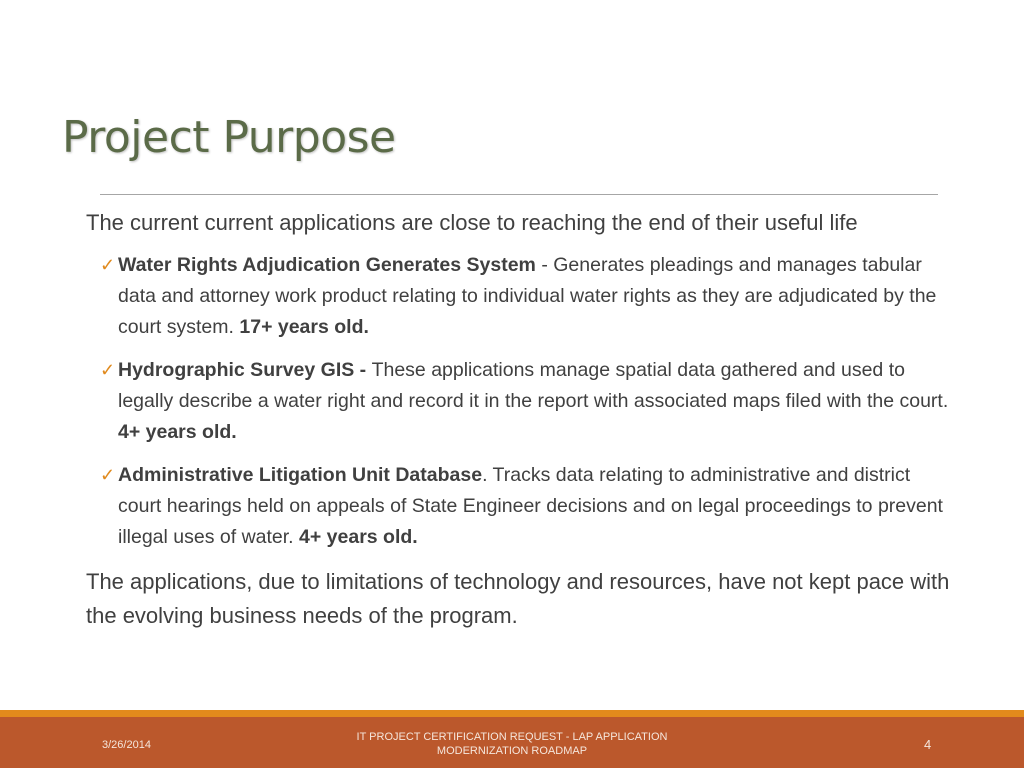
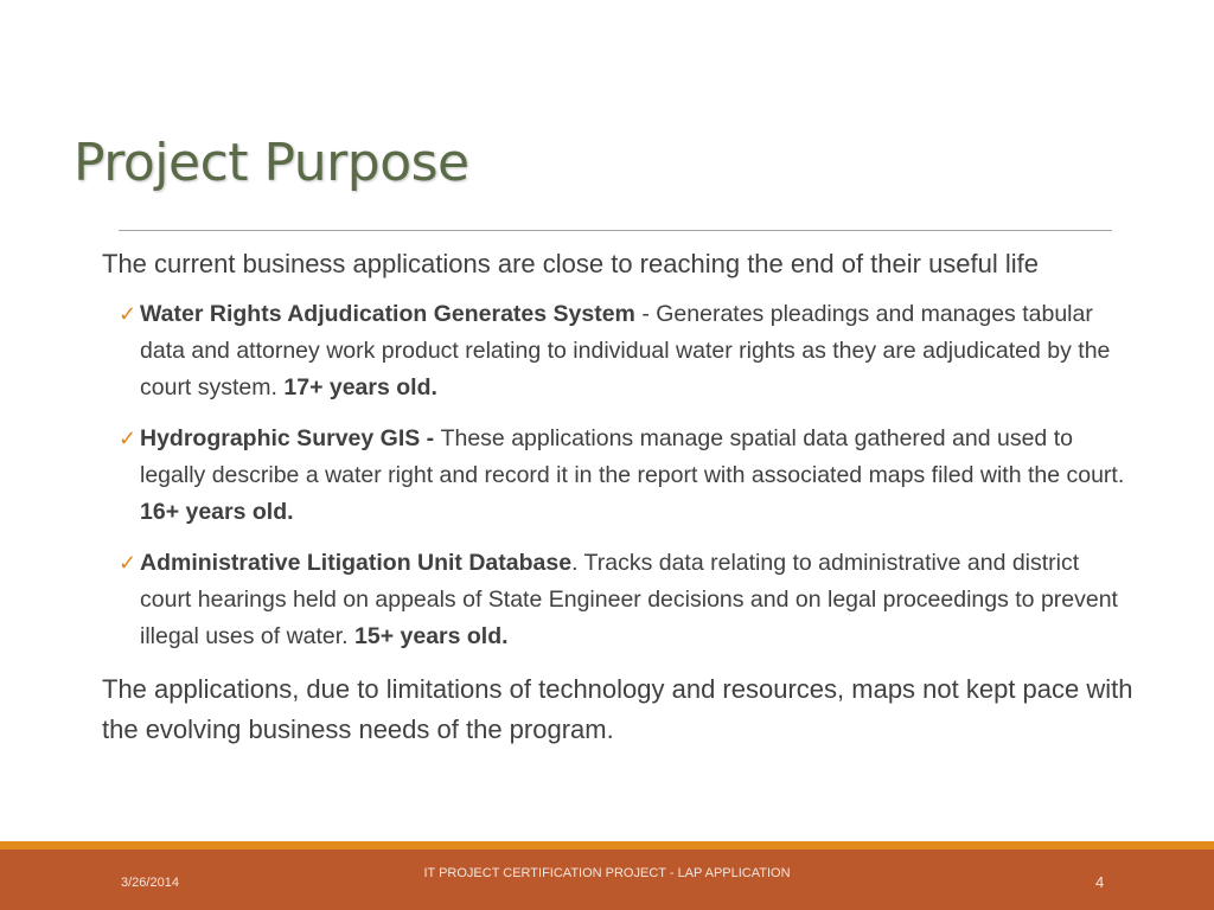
  Project Purpose
- The current current applications are close to reaching the end of their useful life
+ The current business applications are close to reaching the end of their useful life
  ✓
  Water Rights Adjudication Generates System - Generates pleadings and manages tabular data and attorney work product relating to individual water rights as they are adjudicated by the court system. 17+ years old.
  ✓
- Hydrographic Survey GIS - These applications manage spatial data gathered and used to legally describe a water right and record it in the report with associated maps filed with the court. 4+ years old.
+ Hydrographic Survey GIS - These applications manage spatial data gathered and used to legally describe a water right and record it in the report with associated maps filed with the court. 16+ years old.
  ✓
- Administrative Litigation Unit Database. Tracks data relating to administrative and district court hearings held on appeals of State Engineer decisions and on legal proceedings to prevent illegal uses of water. 4+ years old.
+ Administrative Litigation Unit Database. Tracks data relating to administrative and district court hearings held on appeals of State Engineer decisions and on legal proceedings to prevent illegal uses of water. 15+ years old.
- The applications, due to limitations of technology and resources, have not kept pace with the evolving business needs of the program.
+ The applications, due to limitations of technology and resources, maps not kept pace with the evolving business needs of the program.
  3/26/2014
- IT PROJECT CERTIFICATION REQUEST - LAP APPLICATION
+ IT PROJECT CERTIFICATION PROJECT - LAP APPLICATION
- MODERNIZATION ROADMAP
  4
